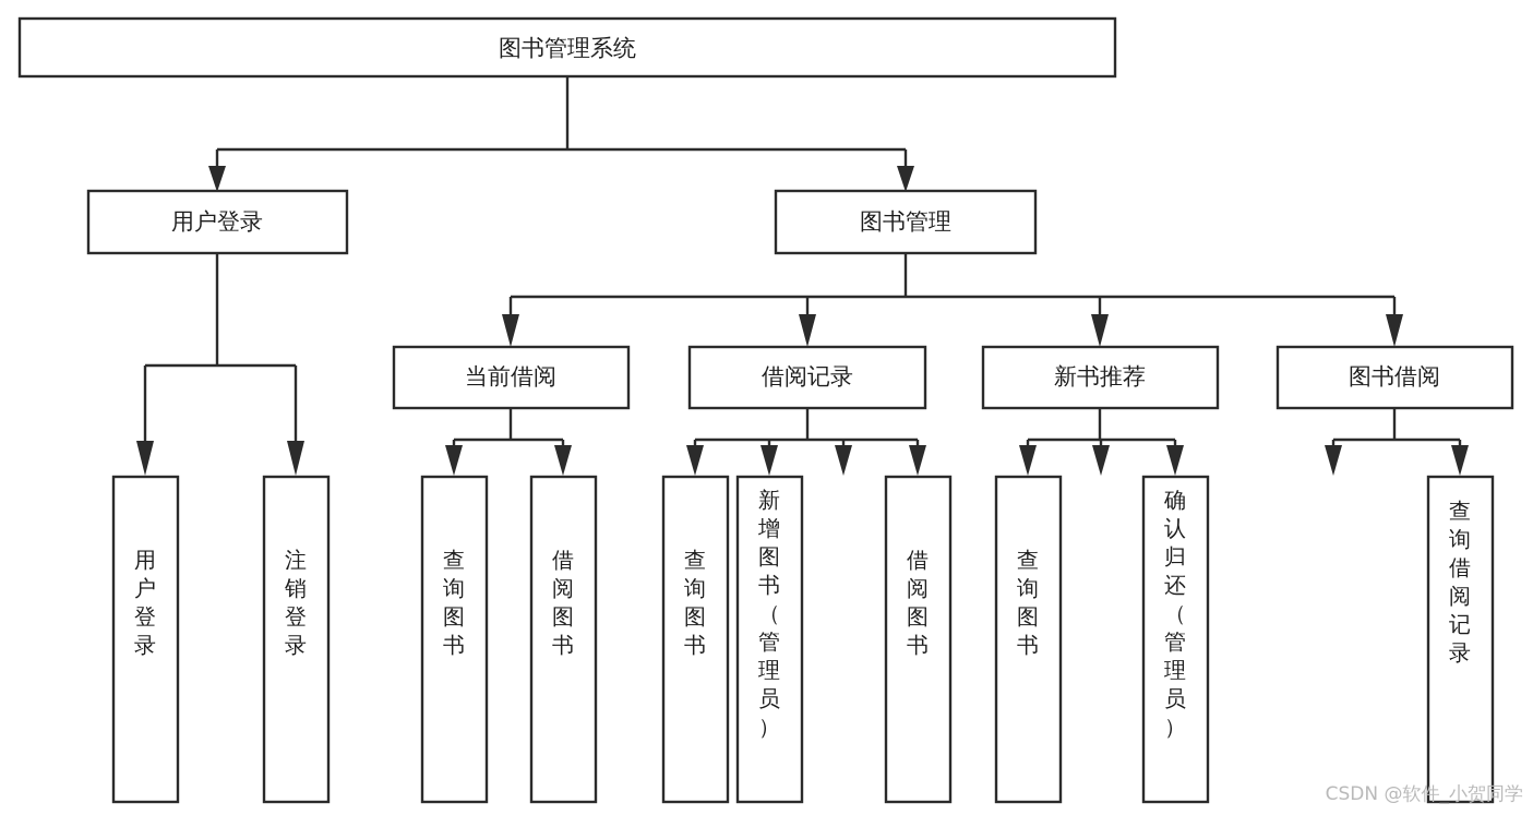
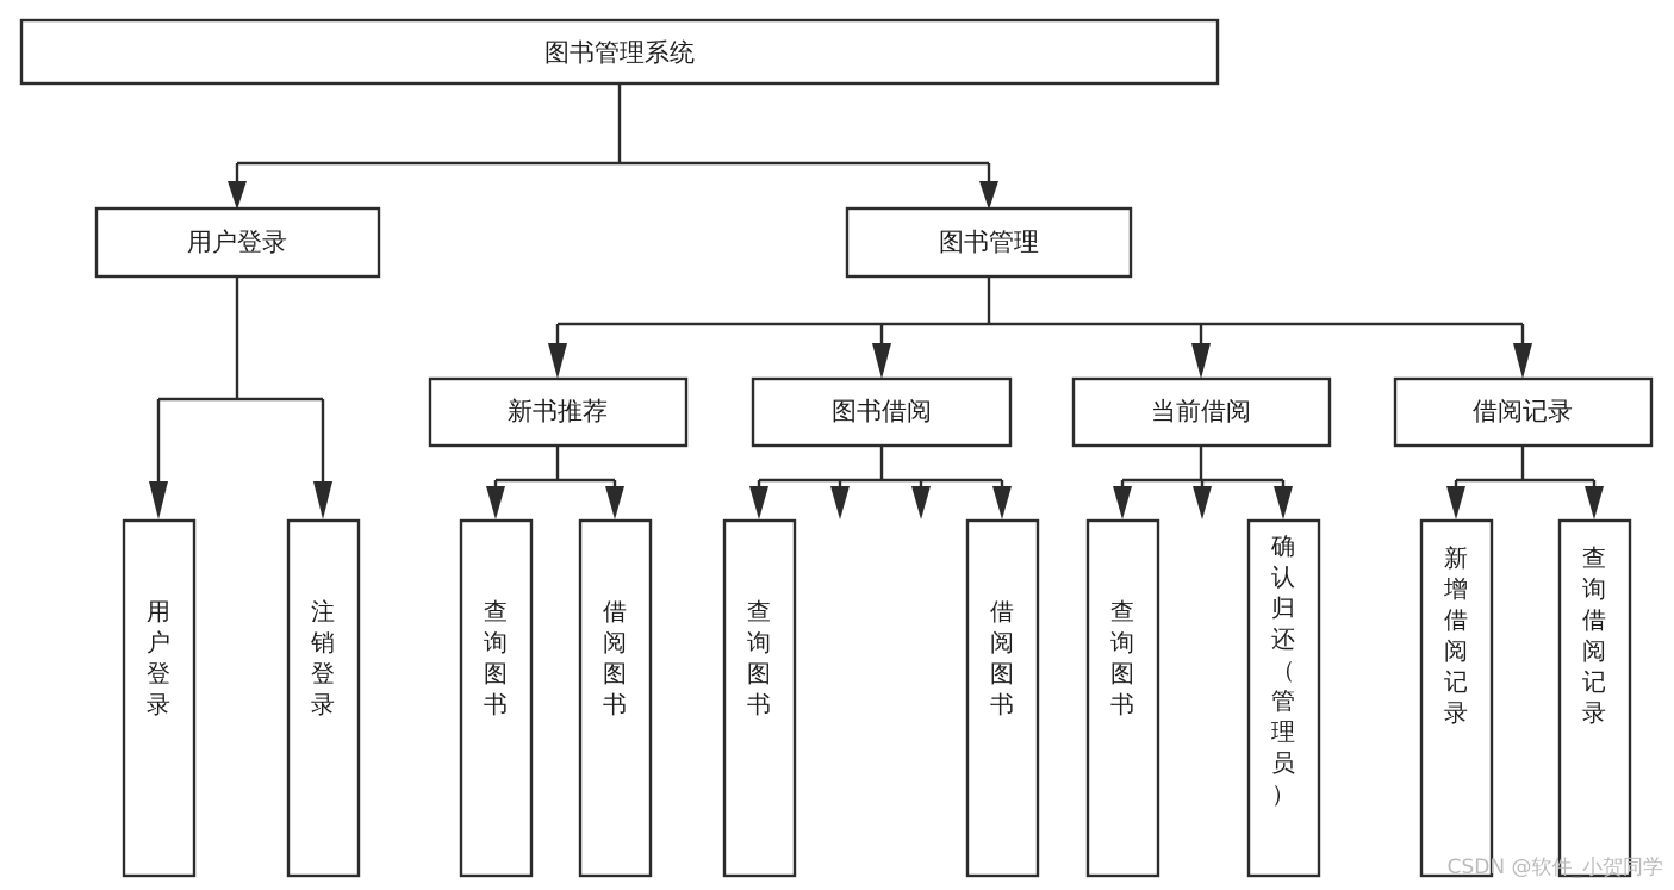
  图书管理系统
  用户登录
  图书管理
- 当前借阅
+ 新书推荐
- 借阅记录
+ 图书借阅
- 新书推荐
+ 当前借阅
- 图书借阅
+ 借阅记录
  用户登录
  注销登录
  查询图书
  借阅图书
  查询图书
- 新增图书（管理员）
  借阅图书
  查询图书
  确认归还（管理员）
+ 新增借阅记录
  查询借阅记录
  CSDN @软件_小贺同学
